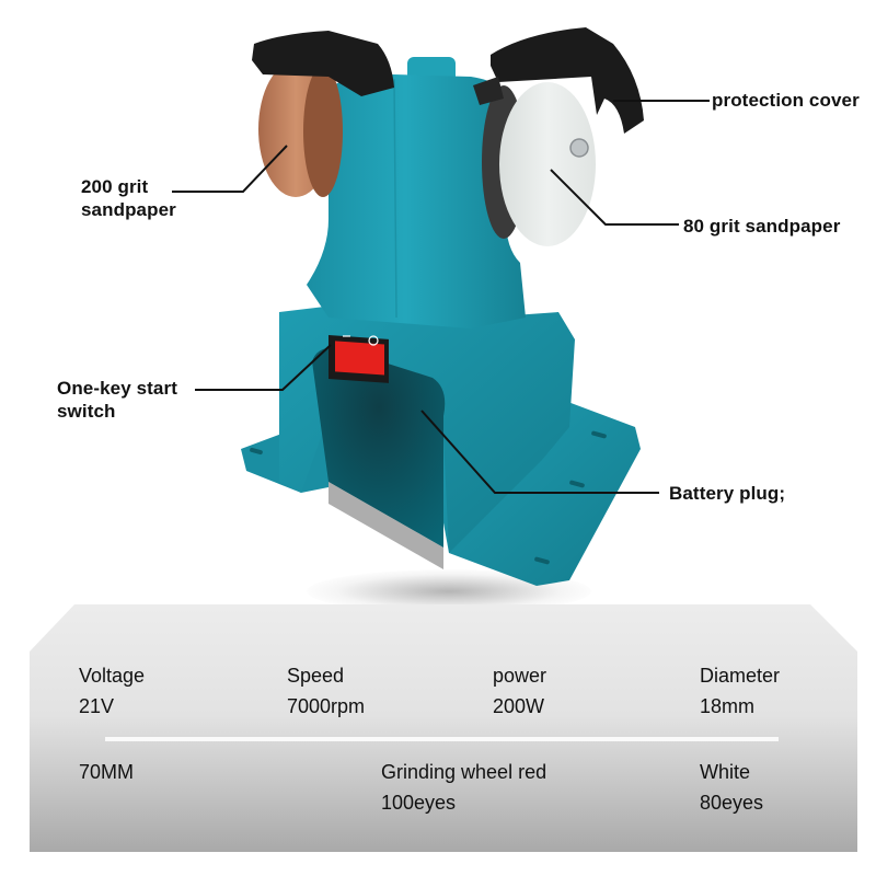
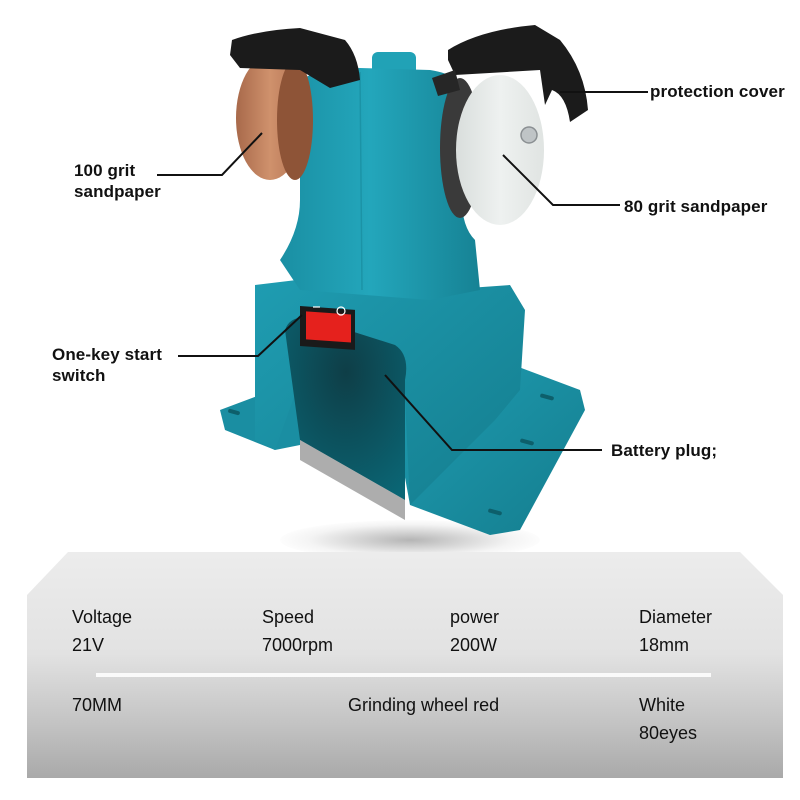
  protection cover
- 200 grit
+ 100 grit
  sandpaper
  80 grit sandpaper
  One-key start
  switch
  Battery plug;
  Voltage
  21V
  Speed
  7000rpm
  power
  200W
  Diameter
  18mm
  70MM
  Grinding wheel red
- 100eyes
  White
  80eyes
